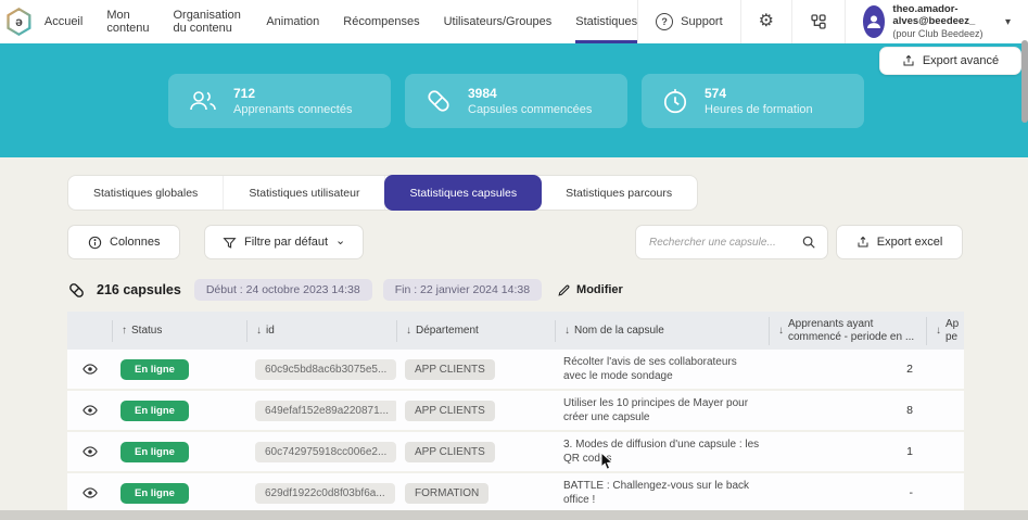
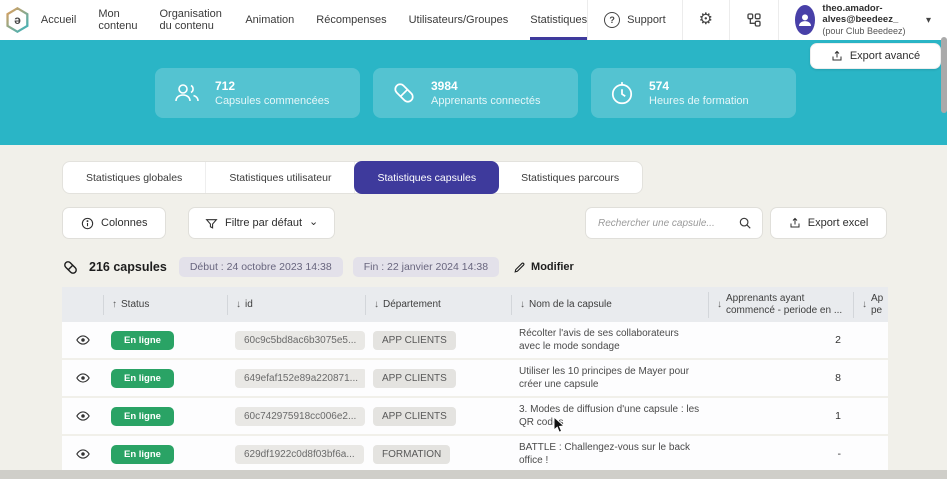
  ə
  Accueil
  Mon contenu
  Organisation du contenu
  Animation
  Récompenses
  Utilisateurs/Groupes
  Statistiques
  ?
  Support
  ⚙
  theo.amador-alves@beedeez_
  (pour Club Beedeez)
  ▾
  712
- Apprenants connectés
+ Capsules commencées
  3984
- Capsules commencées
+ Apprenants connectés
  574
  Heures de formation
  Export avancé
  Statistiques globales
  Statistiques utilisateur
  Statistiques capsules
  Statistiques parcours
  Colonnes
  Filtre par défaut
  ⌄
  Rechercher une capsule...
  Export excel
  216 capsules
  Début : 24 octobre 2023 14:38
  Fin : 22 janvier 2024 14:38
  Modifier
  ↑
  Status
  ↓
  id
  ↓
  Département
  ↓
  Nom de la capsule
  ↓
  Apprenants ayant commencé - periode en ...
  ↓
  Ap pe
  En ligne
  60c9c5bd8ac6b3075e5...
  APP CLIENTS
  Récolter l'avis de ses collaborateurs avec le mode sondage
  2
  En ligne
  649efaf152e89a220871...
  APP CLIENTS
  Utiliser les 10 principes de Mayer pour créer une capsule
  8
  En ligne
  60c742975918cc006e2...
  APP CLIENTS
  3. Modes de diffusion d'une capsule : les QR cods
  1
  En ligne
  629df1922c0d8f03bf6a...
  FORMATION
  BATTLE : Challengez-vous sur le back office !
  -
